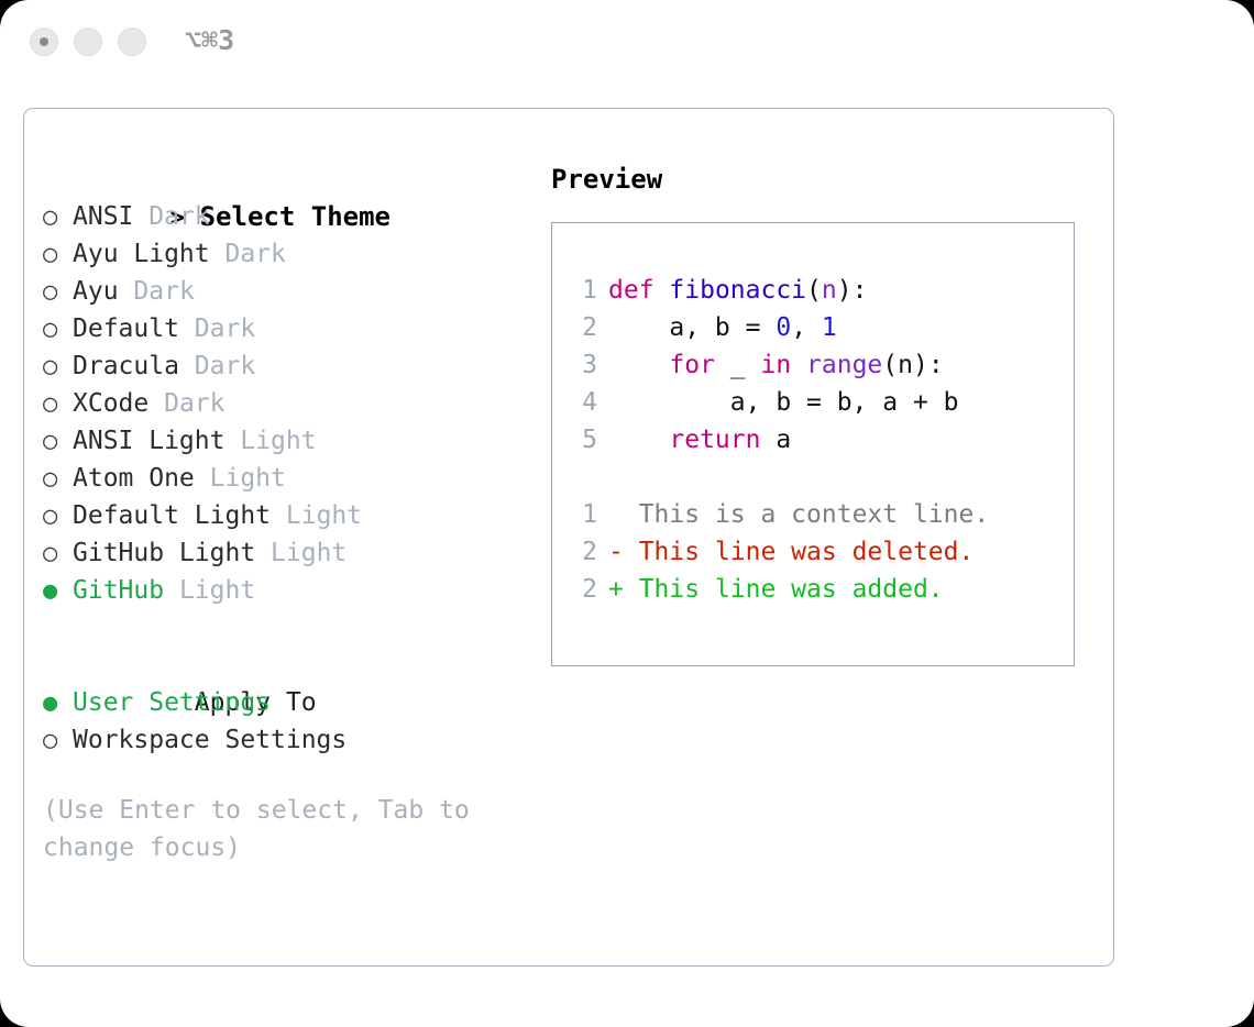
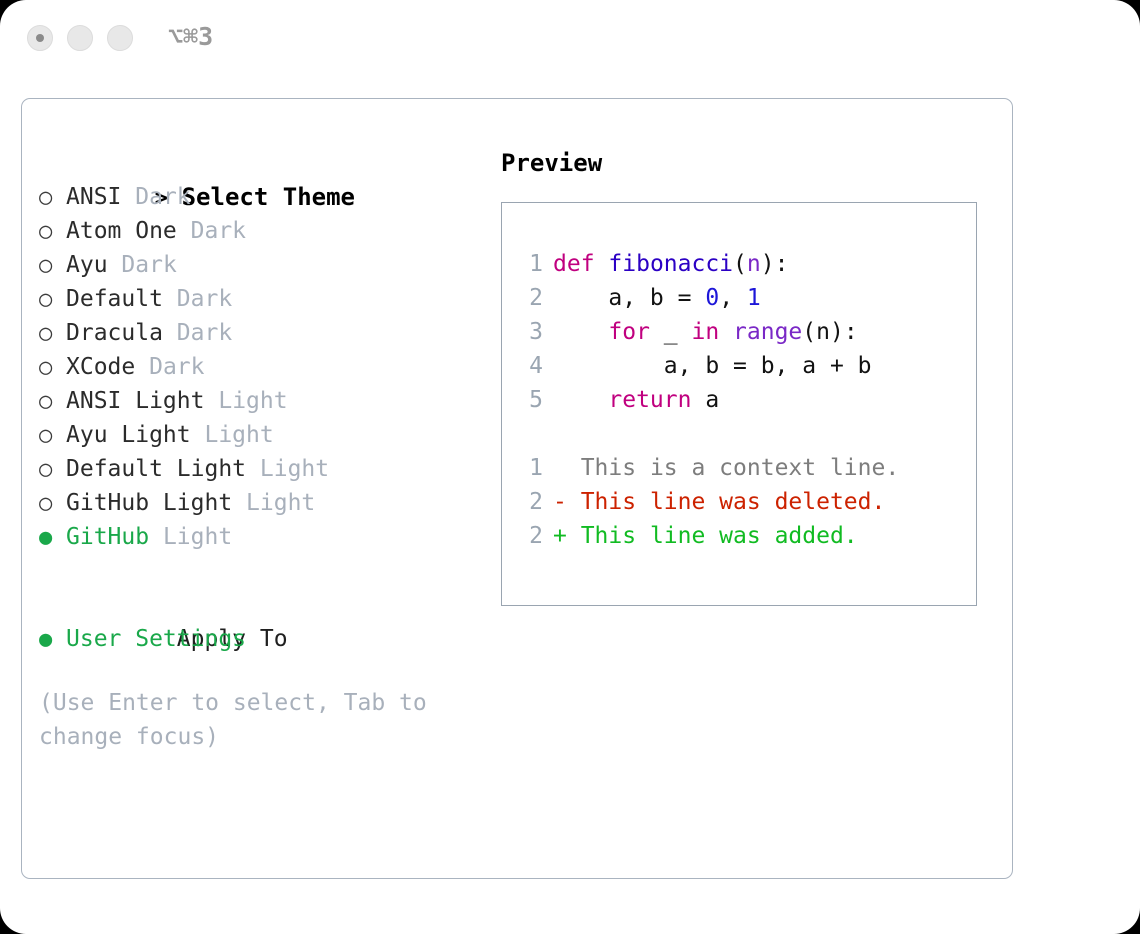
  ⌥⌘3
  > Select Theme
  ○ ANSI Dark
- ○ Ayu Light Dark
+ ○ Atom One Dark
  ○ Ayu Dark
  ○ Default Dark
  ○ Dracula Dark
  ○ XCode Dark
  ○ ANSI Light Light
- ○ Atom One Light
+ ○ Ayu Light Light
  ○ Default Light Light
  ○ GitHub Light Light
  ● GitHub Light
  ○ Apply To
  ● User Settings
- ○ Workspace Settings
  (Use Enter to select, Tab to change focus)
  Preview
  1 def fibonacci(n):
  2 a, b = 0, 1
  3 for _ in range(n):
  4 a, b = b, a + b
  5 return a
  1 This is a context line.
  2 - This line was deleted.
  2 + This line was added.
